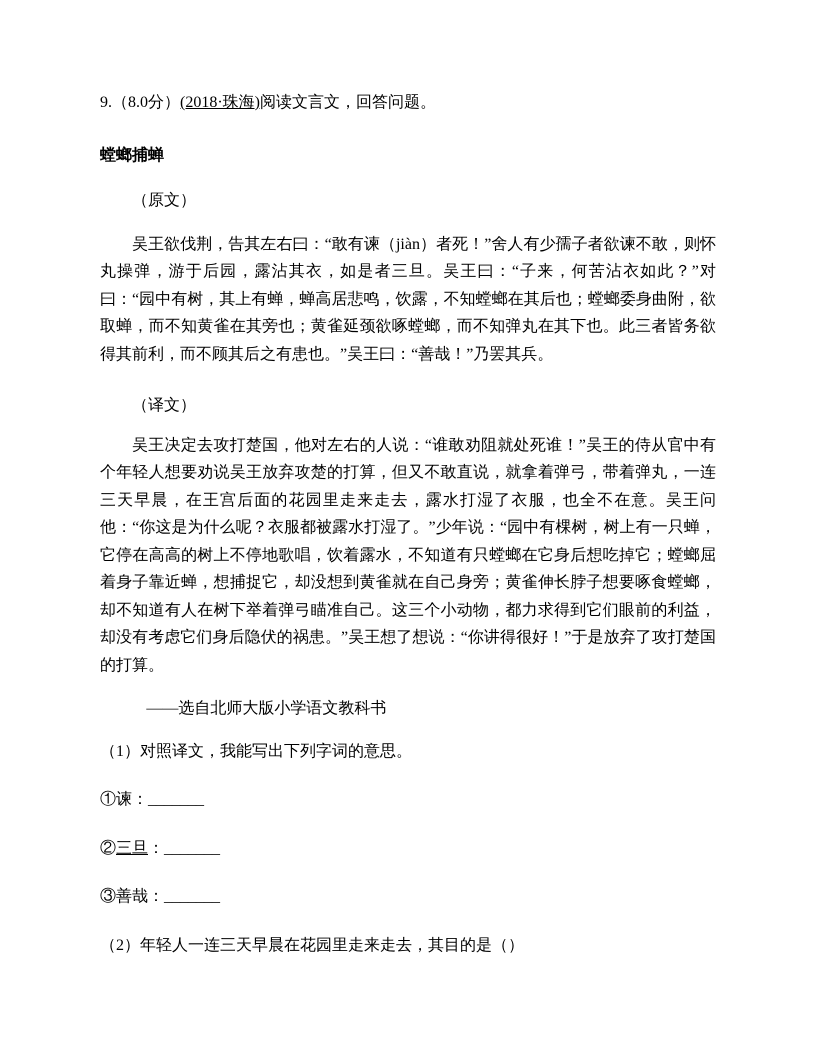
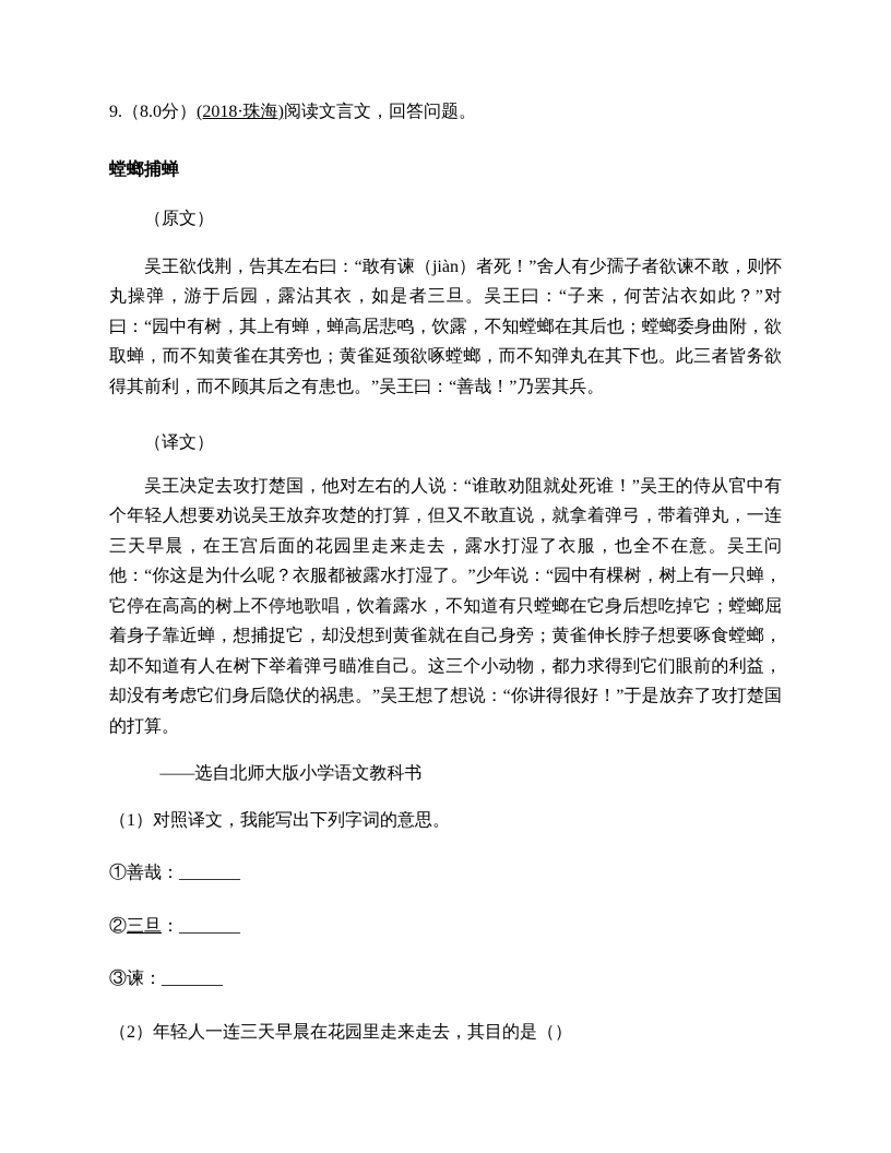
  9.（8.0分）(2018·珠海)阅读文言文，回答问题。
  螳螂捕蝉
  （原文）
  吴王欲伐荆，告其左右曰：“敢有谏（jiàn）者死！”舍人有少孺子者欲谏不敢，则怀丸操弹，游于后园，露沾其衣，如是者三旦。吴王曰：“子来，何苦沾衣如此？”对曰：“园中有树，其上有蝉，蝉高居悲鸣，饮露，不知螳螂在其后也；螳螂委身曲附，欲取蝉，而不知黄雀在其旁也；黄雀延颈欲啄螳螂，而不知弹丸在其下也。此三者皆务欲得其前利，而不顾其后之有患也。”吴王曰：“善哉！”乃罢其兵。
  （译文）
  吴王决定去攻打楚国，他对左右的人说：“谁敢劝阻就处死谁！”吴王的侍从官中有个年轻人想要劝说吴王放弃攻楚的打算，但又不敢直说，就拿着弹弓，带着弹丸，一连三天早晨，在王宫后面的花园里走来走去，露水打湿了衣服，也全不在意。吴王问他：“你这是为什么呢？衣服都被露水打湿了。”少年说：“园中有棵树，树上有一只蝉，它停在高高的树上不停地歌唱，饮着露水，不知道有只螳螂在它身后想吃掉它；螳螂屈着身子靠近蝉，想捕捉它，却没想到黄雀就在自己身旁；黄雀伸长脖子想要啄食螳螂，却不知道有人在树下举着弹弓瞄准自己。这三个小动物，都力求得到它们眼前的利益，却没有考虑它们身后隐伏的祸患。”吴王想了想说：“你讲得很好！”于是放弃了攻打楚国的打算。
  ——选自北师大版小学语文教科书
  （1）对照译文，我能写出下列字词的意思。
- ①谏：_______
+ ①善哉：_______
  ②三旦：_______
- ③善哉：_______
+ ③谏：_______
  （2）年轻人一连三天早晨在花园里走来走去，其目的是（）
